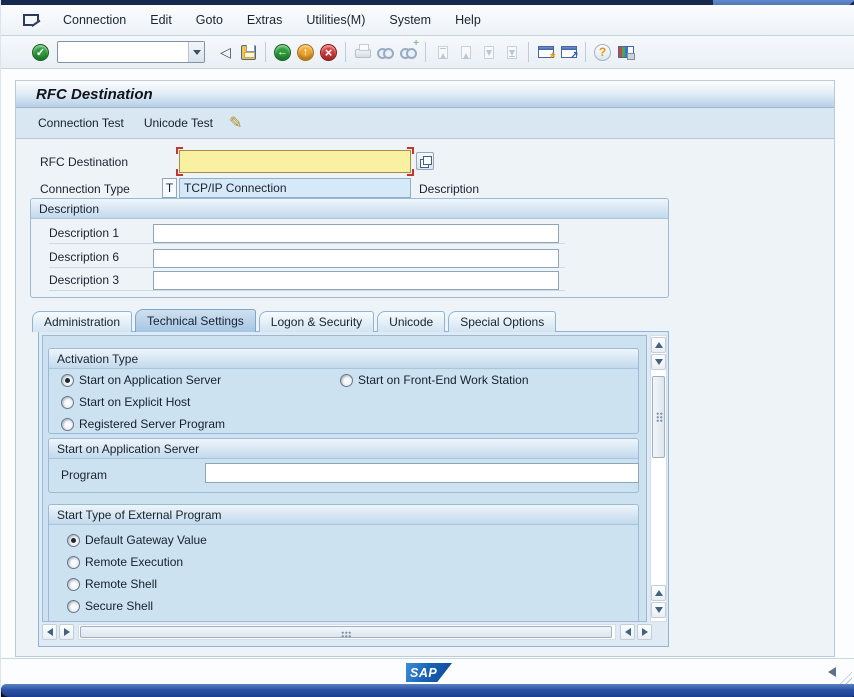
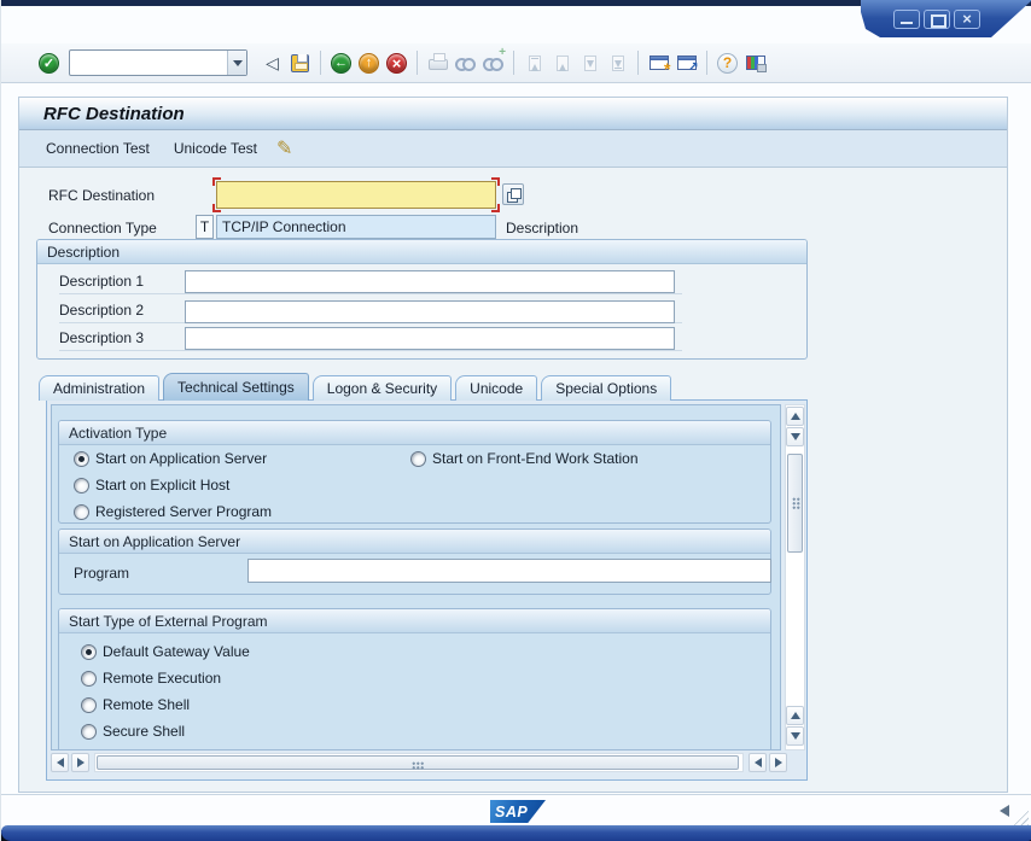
- Connection
- Edit
- Goto
- Extras
- Utilities(M)
- System
- Help
  ◁
  RFC Destination
  Connection Test
  Unicode Test
  ✎
  RFC Destination
  Connection Type
  T
  TCP/IP Connection
  Description
  Description
  Description 1
- Description 6
+ Description 2
  Description 3
  Administration
  Technical Settings
  Logon & Security
  Unicode
  Special Options
  Activation Type
  Start on Application Server
  Start on Front-End Work Station
  Start on Explicit Host
  Registered Server Program
  Start on Application Server
  Program
  Start Type of External Program
  Default Gateway Value
  Remote Execution
  Remote Shell
  Secure Shell
  SAP
